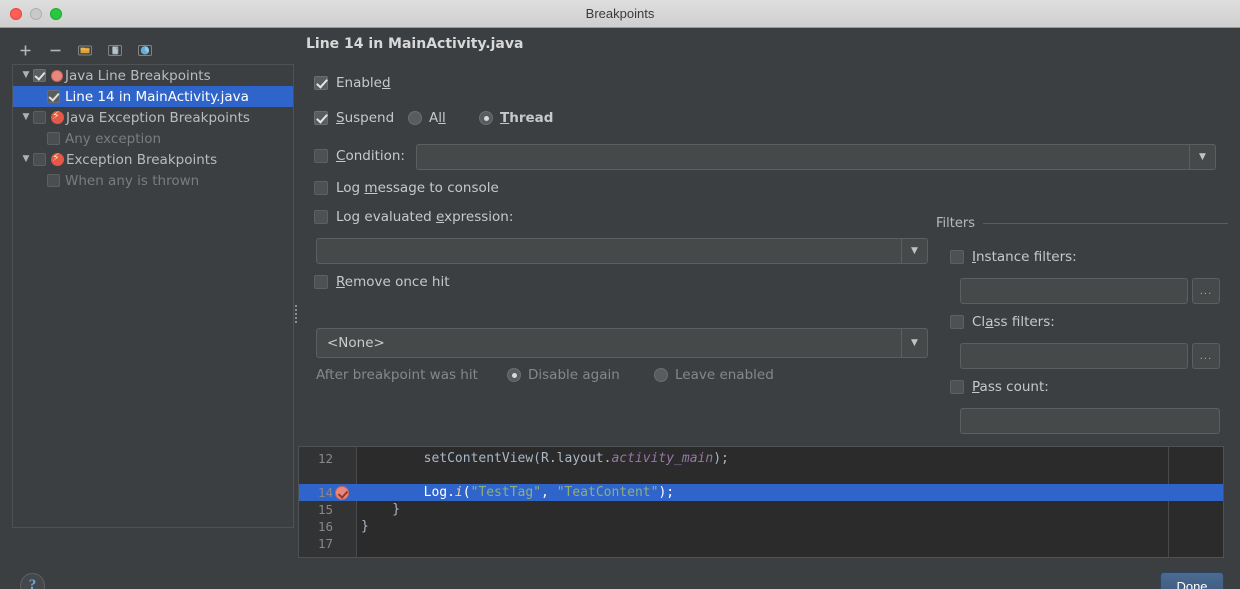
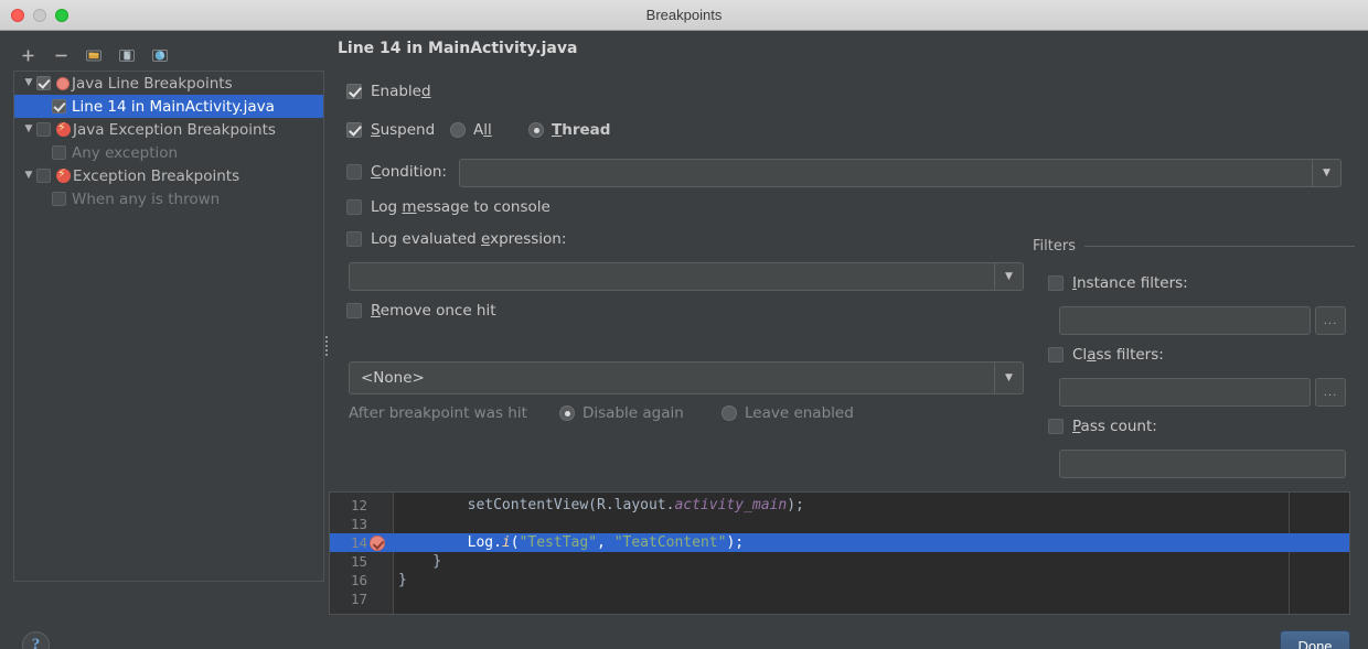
  Breakpoints
  ▼
  Java Line Breakpoints
  Line 14 in MainActivity.java
  ▼
  Java Exception Breakpoints
  Any exception
  ▼
  Exception Breakpoints
  When any is thrown
  Line 14 in MainActivity.java
  Enabled
  Suspend
  All
  Thread
  Condition:
  ▼
  Log message to console
  Log evaluated expression:
  ▼
  Remove once hit
  <None>
  ▼
  After breakpoint was hit
  Disable again
  Leave enabled
  Filters
  Instance filters:
  ...
  Class filters:
  ...
  Pass count:
  12
  setContentView(R.layout.activity_main);
+ 13
  14
  Log.i("TestTag", "TeatContent");
  15
  }
  16
  }
  17
  ?
  Done
